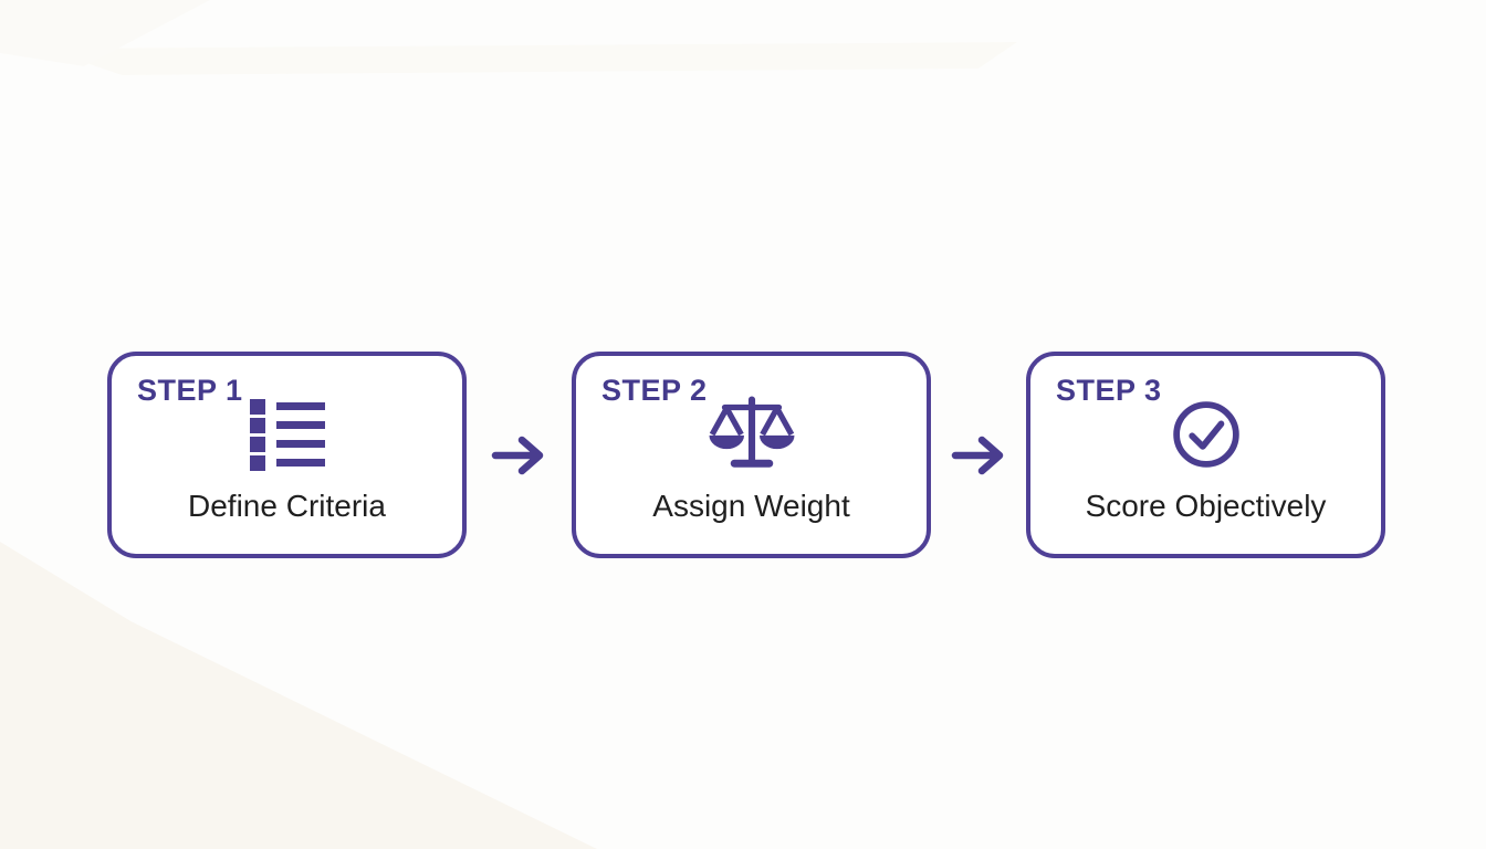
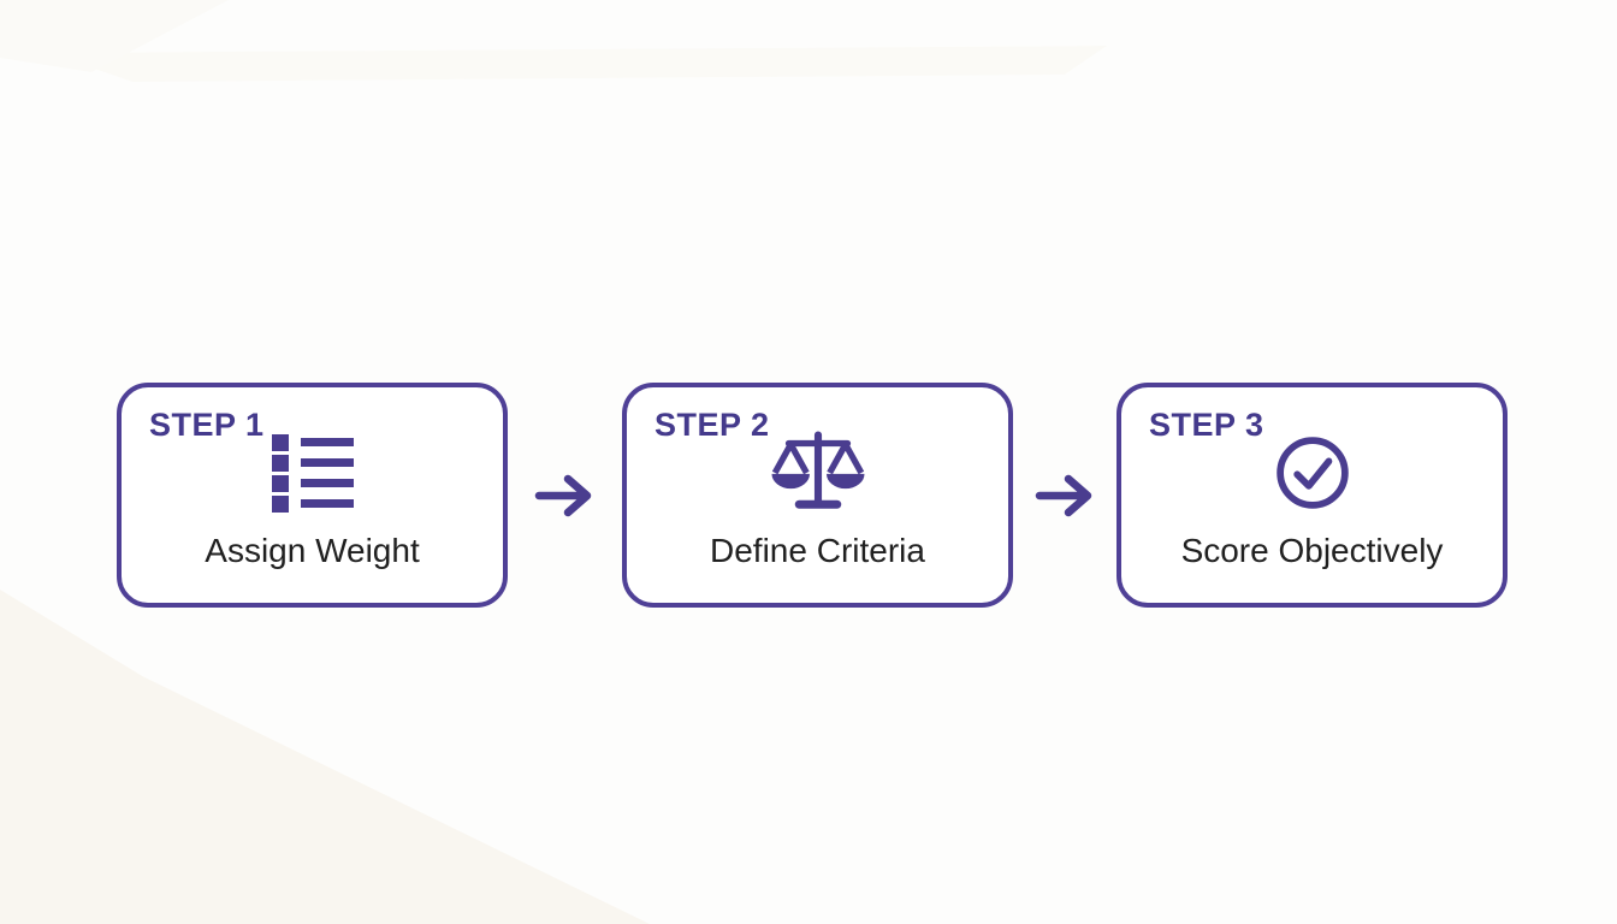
  STEP 1
- Define Criteria
+ Assign Weight
  STEP 2
- Assign Weight
+ Define Criteria
  STEP 3
  Score Objectively
